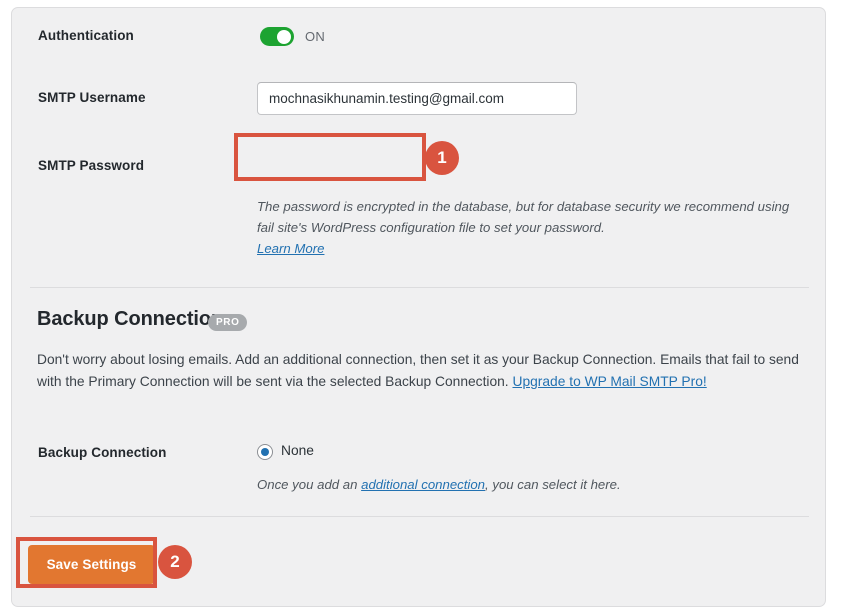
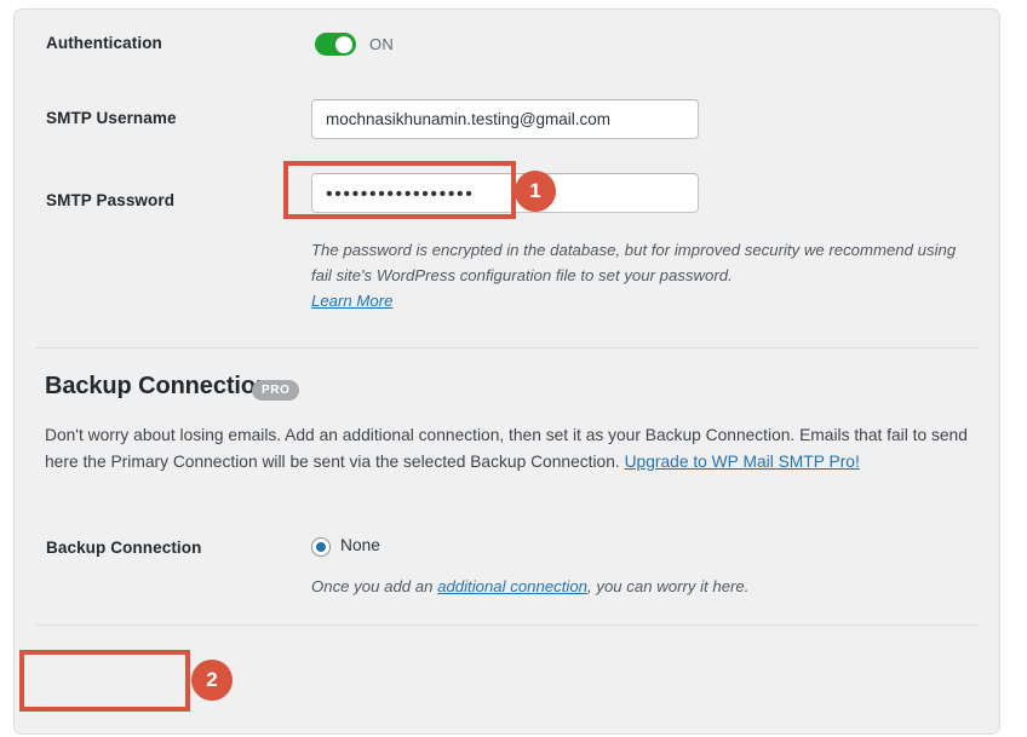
  Authentication
  ON
  SMTP Username
  mochnasikhunamin.testing@gmail.com
  SMTP Password
+ •••••••••••••••••
- The password is encrypted in the database, but for database security we recommend using
+ The password is encrypted in the database, but for improved security we recommend using
  fail site's WordPress configuration file to set your password.
  Learn More
  Backup Connectio
  PRO
- Don't worry about losing emails. Add an additional connection, then set it as your Backup Connection. Emails that fail to send with the Primary Connection will be sent via the selected Backup Connection. Upgrade to WP Mail SMTP Pro!
+ Don't worry about losing emails. Add an additional connection, then set it as your Backup Connection. Emails that fail to send here the Primary Connection will be sent via the selected Backup Connection. Upgrade to WP Mail SMTP Pro!
  Backup Connection
  None
- Once you add an additional connection, you can select it here.
+ Once you add an additional connection, you can worry it here.
- Save Settings
  1
  2
